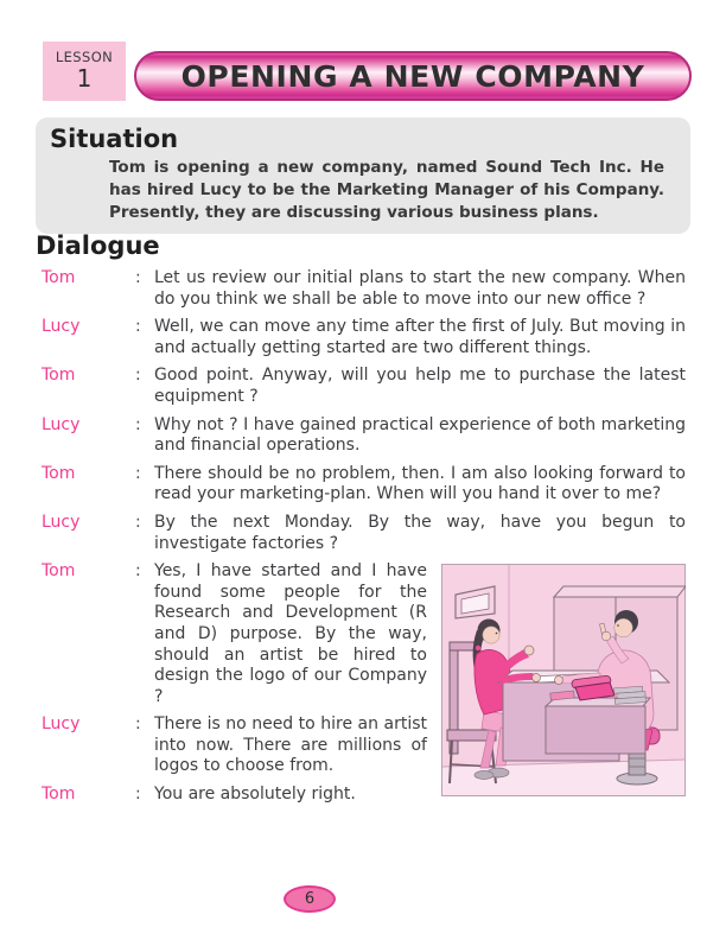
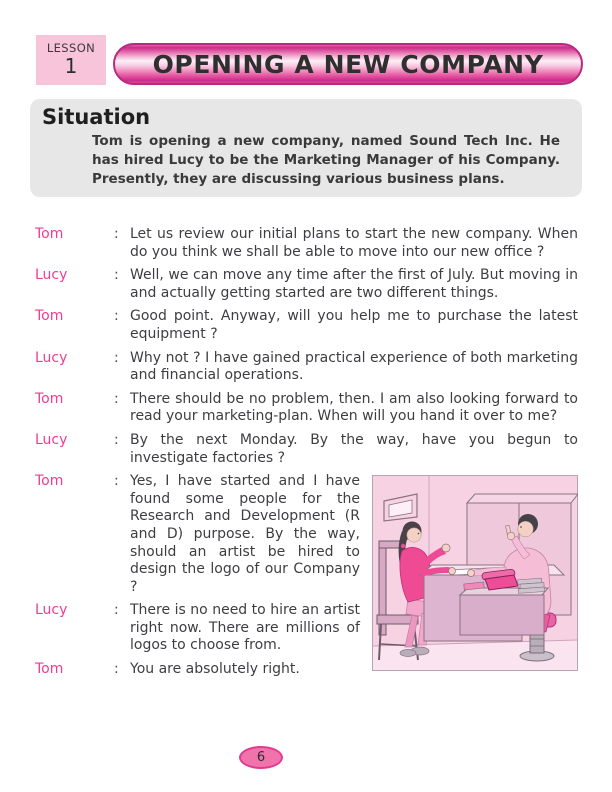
  LESSON
  1
  OPENING A NEW COMPANY
  Situation
  Tom is opening a new company, named Sound Tech Inc. He has hired Lucy to be the Marketing Manager of his Company. Presently, they are discussing various business plans.
- Dialogue
  Tom
  :
  Let us review our initial plans to start the new company. When do you think we shall be able to move into our new office ?
  Lucy
  :
  Well, we can move any time after the first of July. But moving in and actually getting started are two different things.
  Tom
  :
  Good point. Anyway, will you help me to purchase the latest equipment ?
  Lucy
  :
  Why not ? I have gained practical experience of both marketing and financial operations.
  Tom
  :
  There should be no problem, then. I am also looking forward to read your marketing-plan. When will you hand it over to me?
  Lucy
  :
  By the next Monday. By the way, have you begun to investigate factories ?
  Tom
  :
  Yes, I have started and I have found some people for the Research and Development (R and D) purpose. By the way, should an artist be hired to design the logo of our Company ?
  Lucy
  :
- There is no need to hire an artist into now. There are millions of logos to choose from.
+ There is no need to hire an artist right now. There are millions of logos to choose from.
  Tom
  :
  You are absolutely right.
  6
